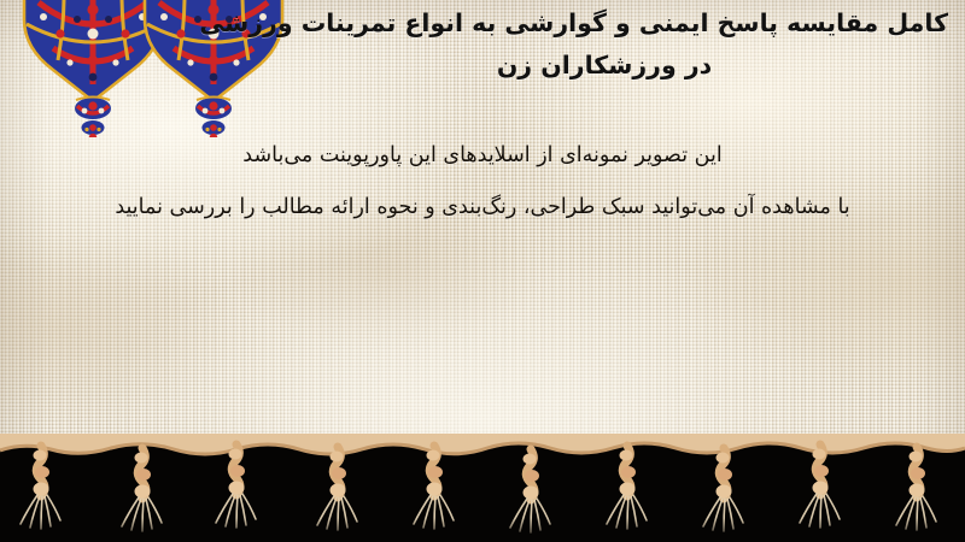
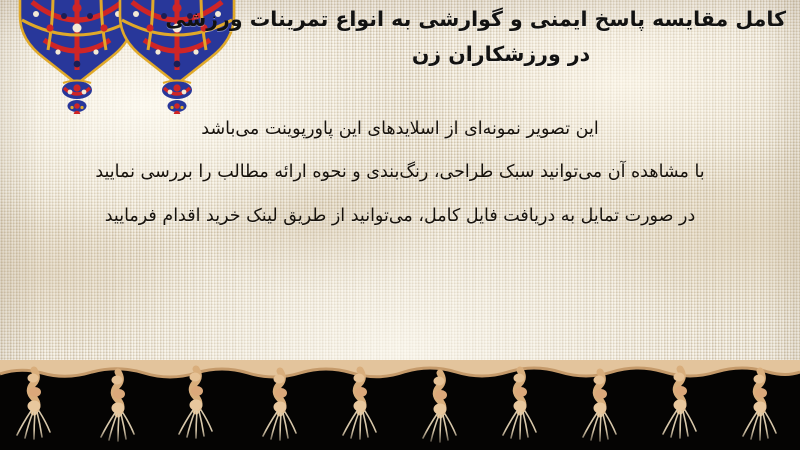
  کامل مقایسه پاسخ ایمنی و گوارشی به انواع تمرینات ورزشی
  در ورزشکاران زن
  این تصویر نمونه‌ای از اسلایدهای این پاورپوینت می‌باشد
  با مشاهده آن میتوانید سبک طراحی، رنگ‌بندی و نحوه ارائه مطالب را بررسی نمایید
+ در صورت تمایل به دریافت فایل کامل، می‌توانید از طریق لینک خرید اقدام فرمایید
